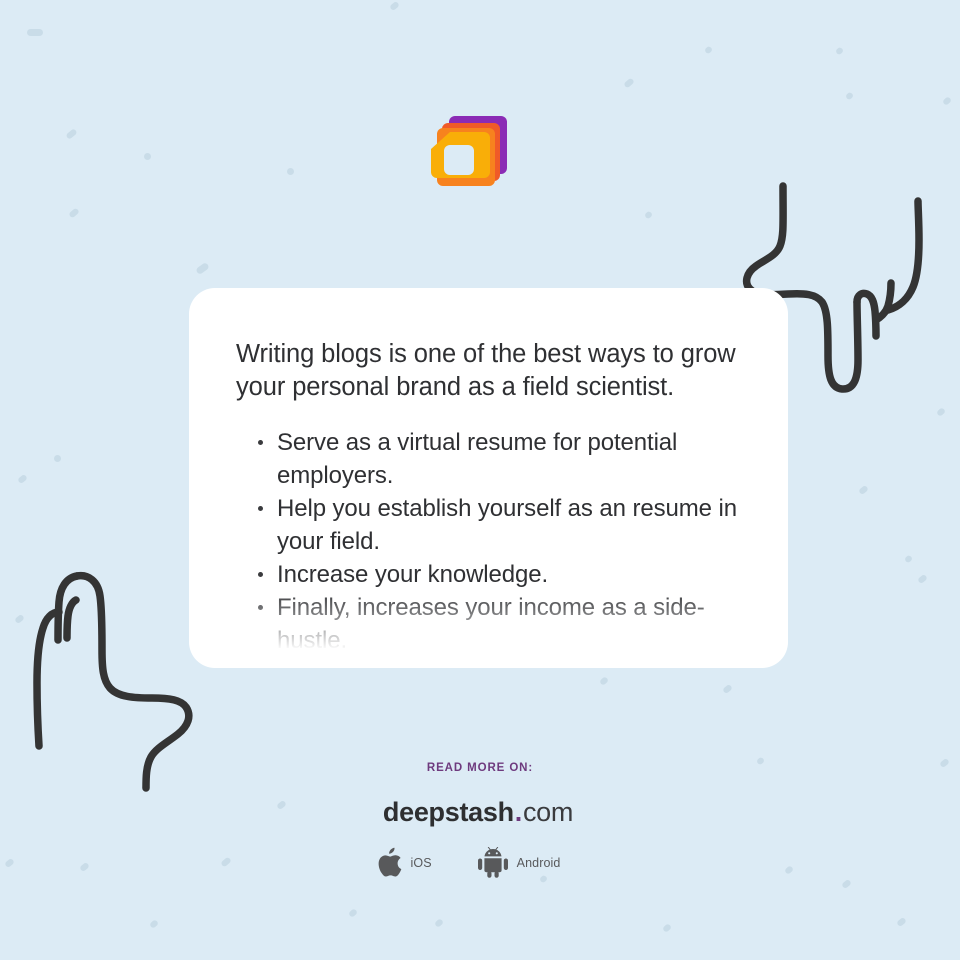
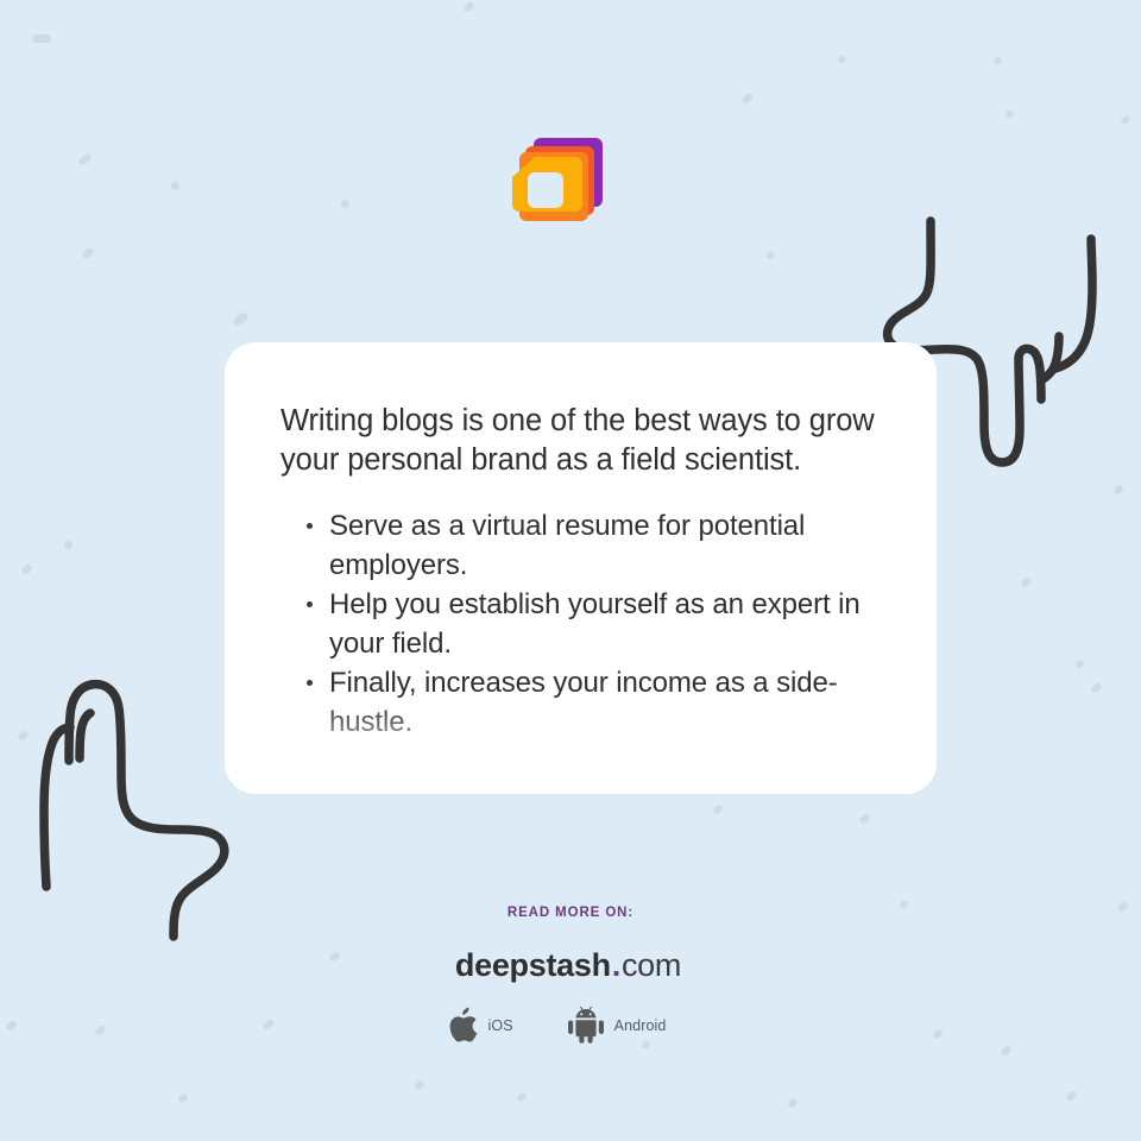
  Writing blogs is one of the best ways to grow your personal brand as a field scientist.
  Serve as a virtual resume for potential employers.
- Help you establish yourself as an resume in your field.
+ Help you establish yourself as an expert in your field.
- Increase your knowledge.
  Finally, increases your income as a side-hustle.
  READ MORE ON:
  deepstash.com
  iOS
  Android
